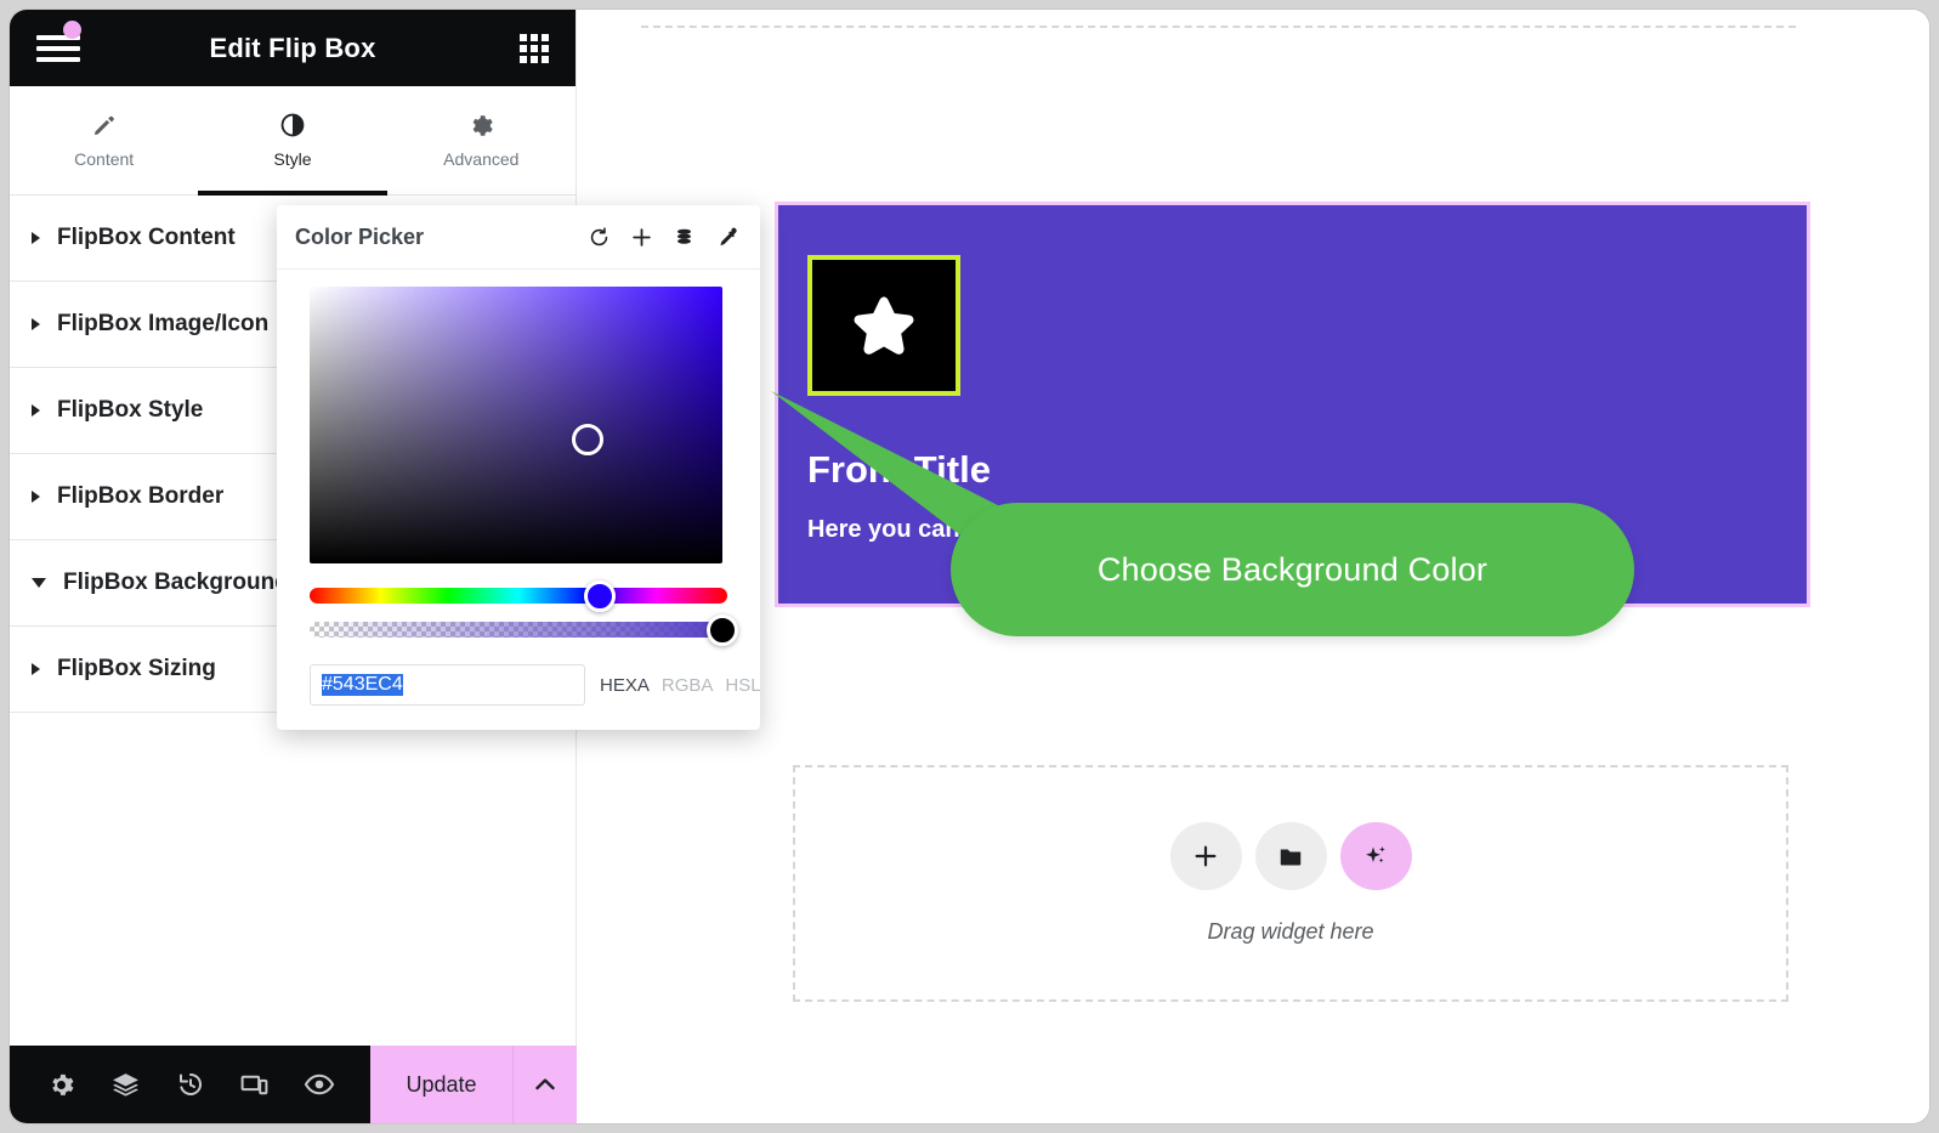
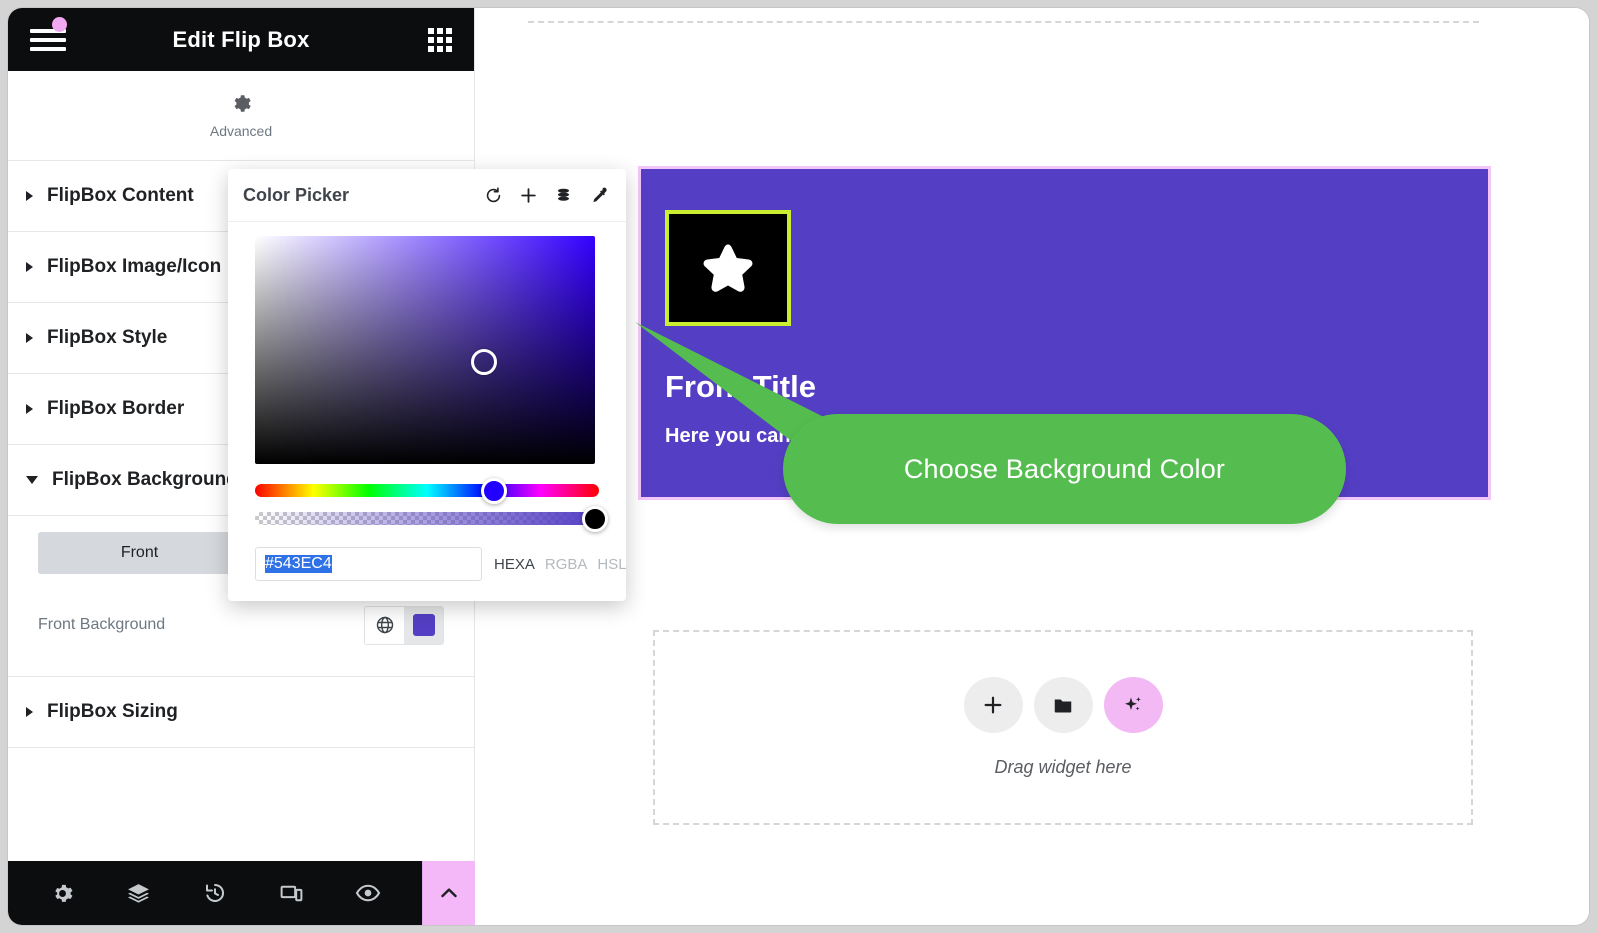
  Froitle
  Drag widget here
  Choose Background Color
  Edit Flip Box
- Content
- Style
  Advanced
  FlipBox Content
  FlipBox Image/Icon
  FlipBox Style
  FlipBox Border
  FlipBox Backgroun
+ Front
+ Front Background
  FlipBox Sizing
- Update
  Color Picker
  #543EC4
  HEXA
  RGBA
  HSL
